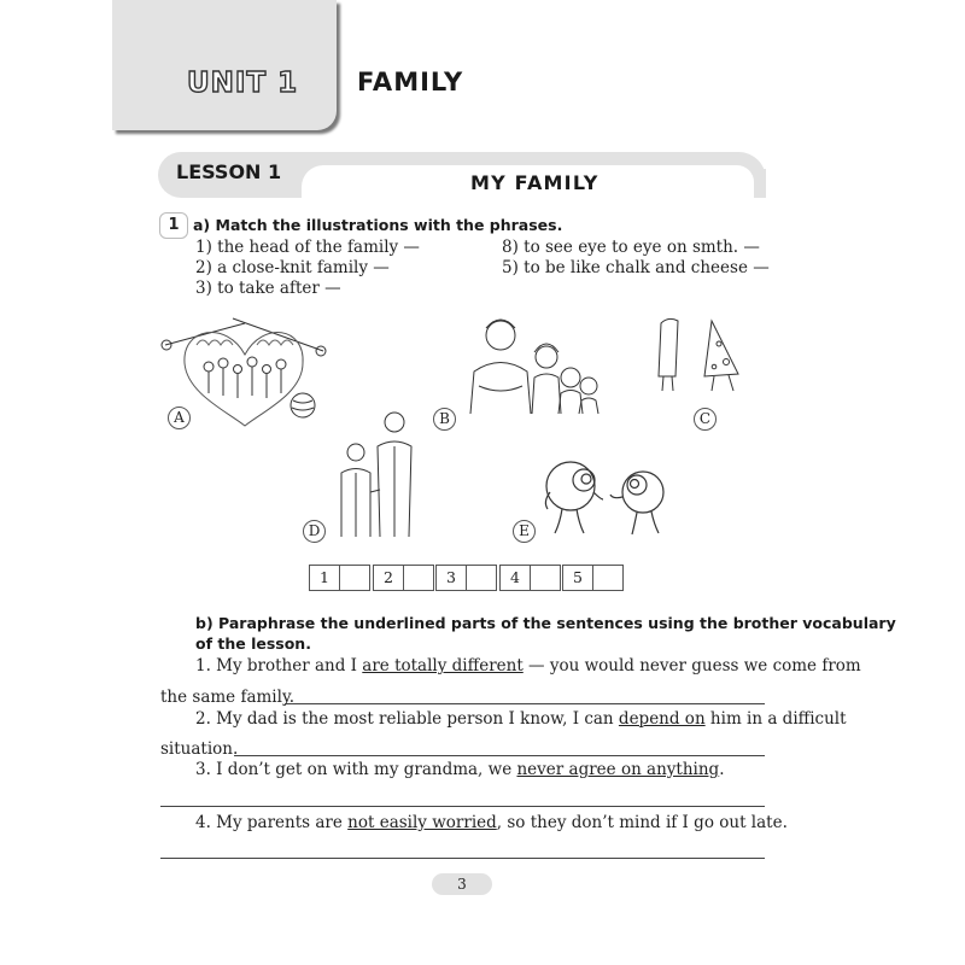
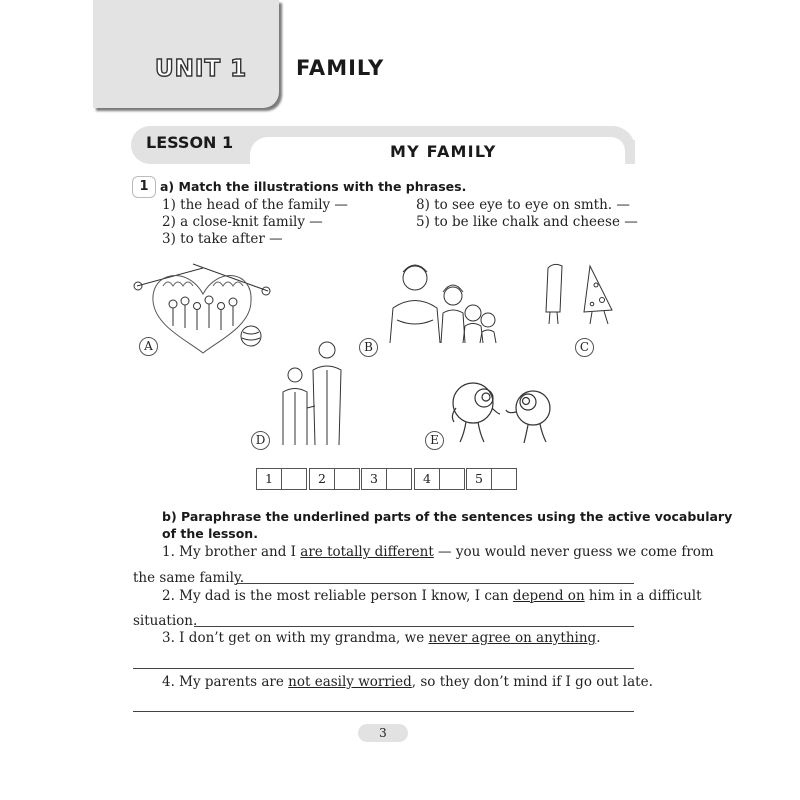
  UNIT 1
  FAMILY
  LESSON 1
  MY FAMILY
  1
  a) Match the illustrations with the phrases.
  1) the head of the family —
  2) a close-knit family —
  3) to take after —
  8) to see eye to eye on smth. —
  5) to be like chalk and cheese —
  A
  B
  C
  D
  E
  1
  2
  3
  4
  5
- b) Paraphrase the underlined parts of the sentences using the brother vocabulary
+ b) Paraphrase the underlined parts of the sentences using the active vocabulary
  of the lesson.
  1. My brother and I are totally different — you would never guess we come from
  the same family.
  2. My dad is the most reliable person I know, I can depend on him in a difficult
  situation.
  3. I don’t get on with my grandma, we never agree on anything.
  4. My parents are not easily worried, so they don’t mind if I go out late.
  3
